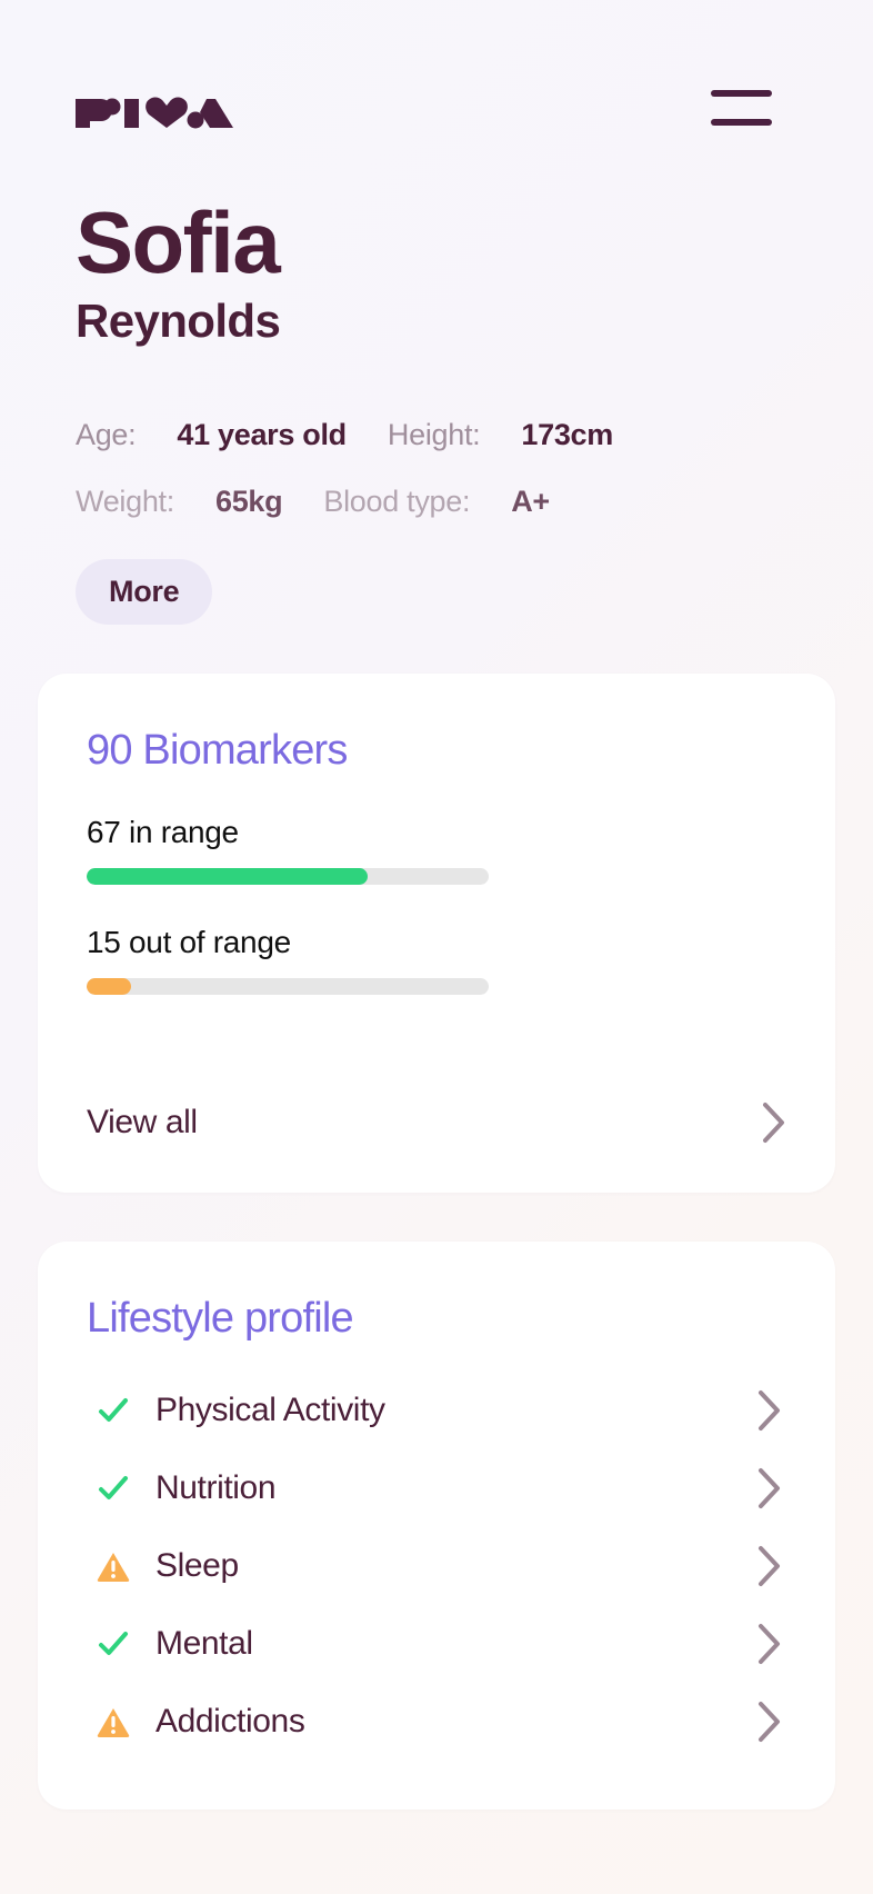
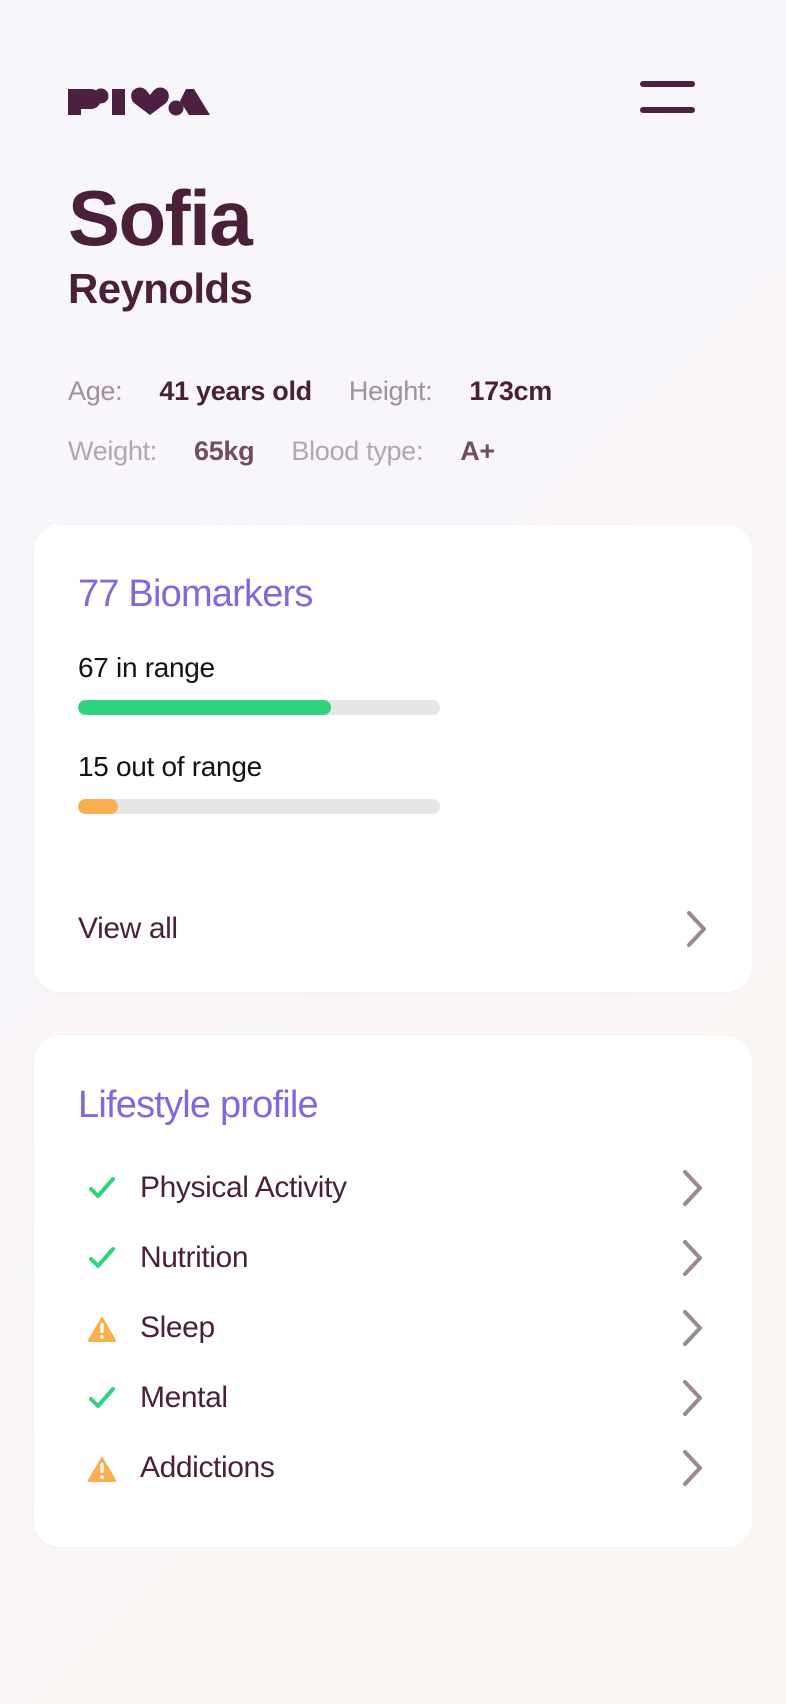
  Sofia
  Reynolds
  Age: 41 years old Height: 173cm
  Weight: 65kg Blood type: A+
- More
- 90 Biomarkers
+ 77 Biomarkers
  67 in range
  15 out of range
  View all
  Lifestyle profile
  Physical Activity
  Nutrition
  Sleep
  Mental
  Addictions
